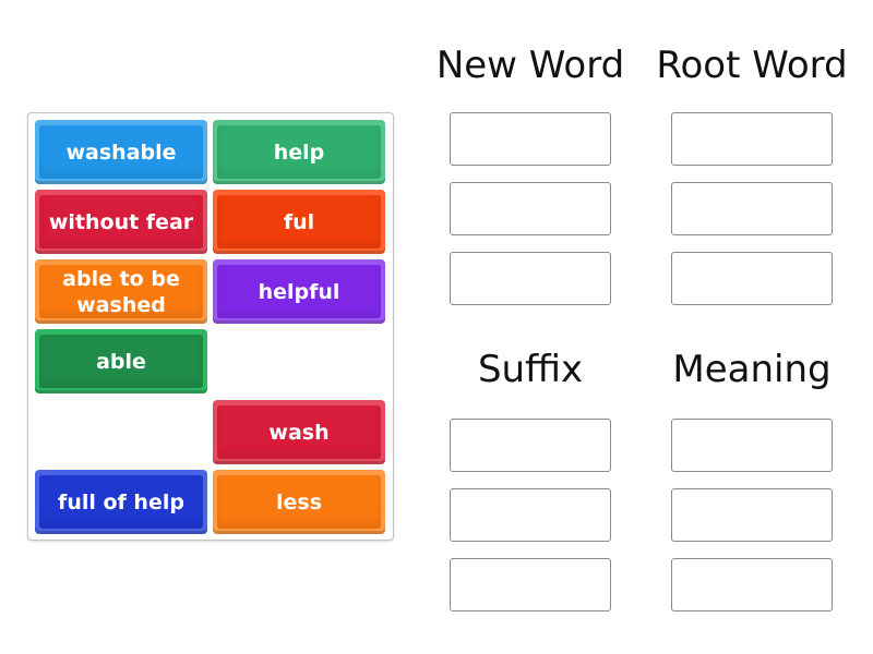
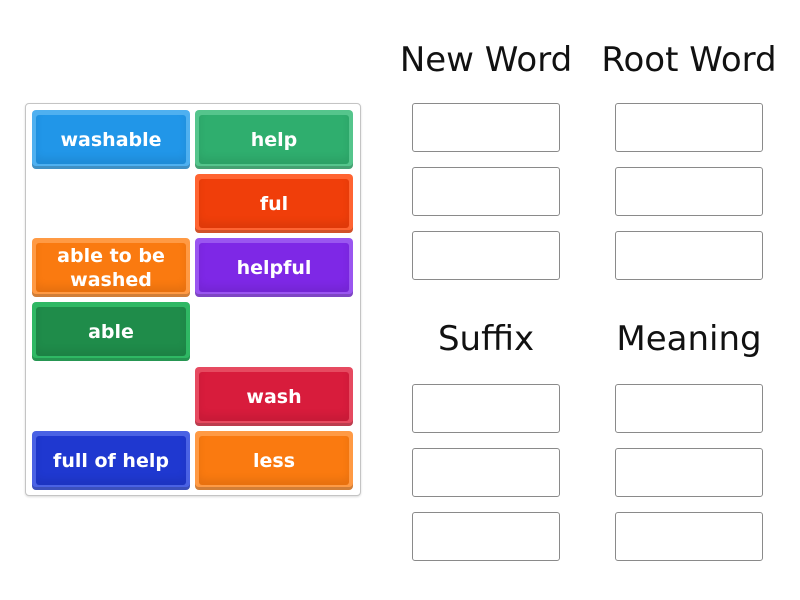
  washable
  help
- without fear
  ful
  able to be washed
  helpful
  able
  wash
  full of help
  less
  New Word
  Root Word
  Suffix
  Meaning
